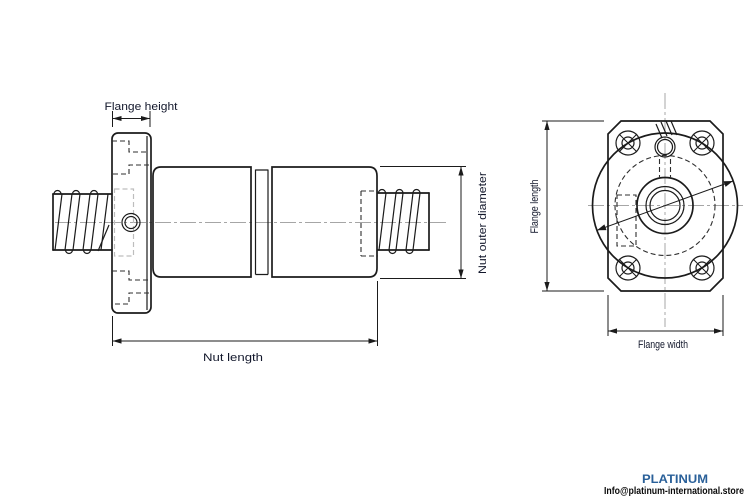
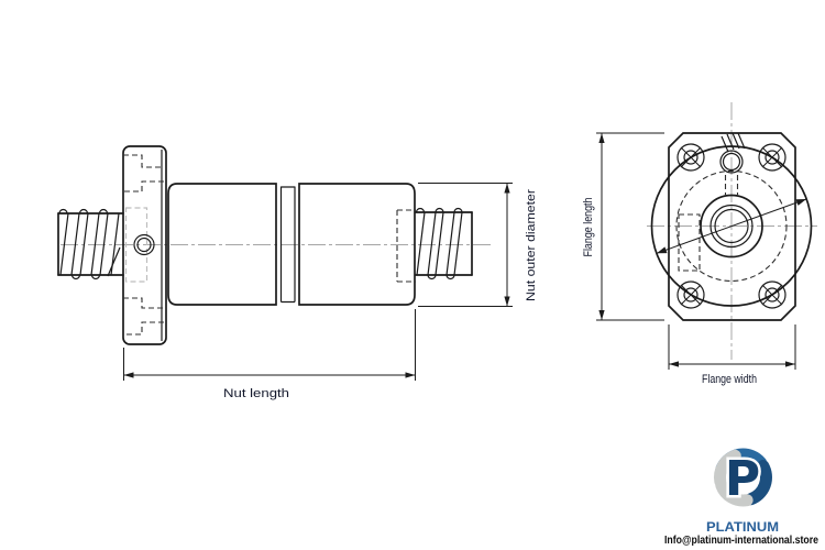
- Flange height
  Nut length
  Flange width
+ P
  PLATINUM
  Info@platinum-international.store
